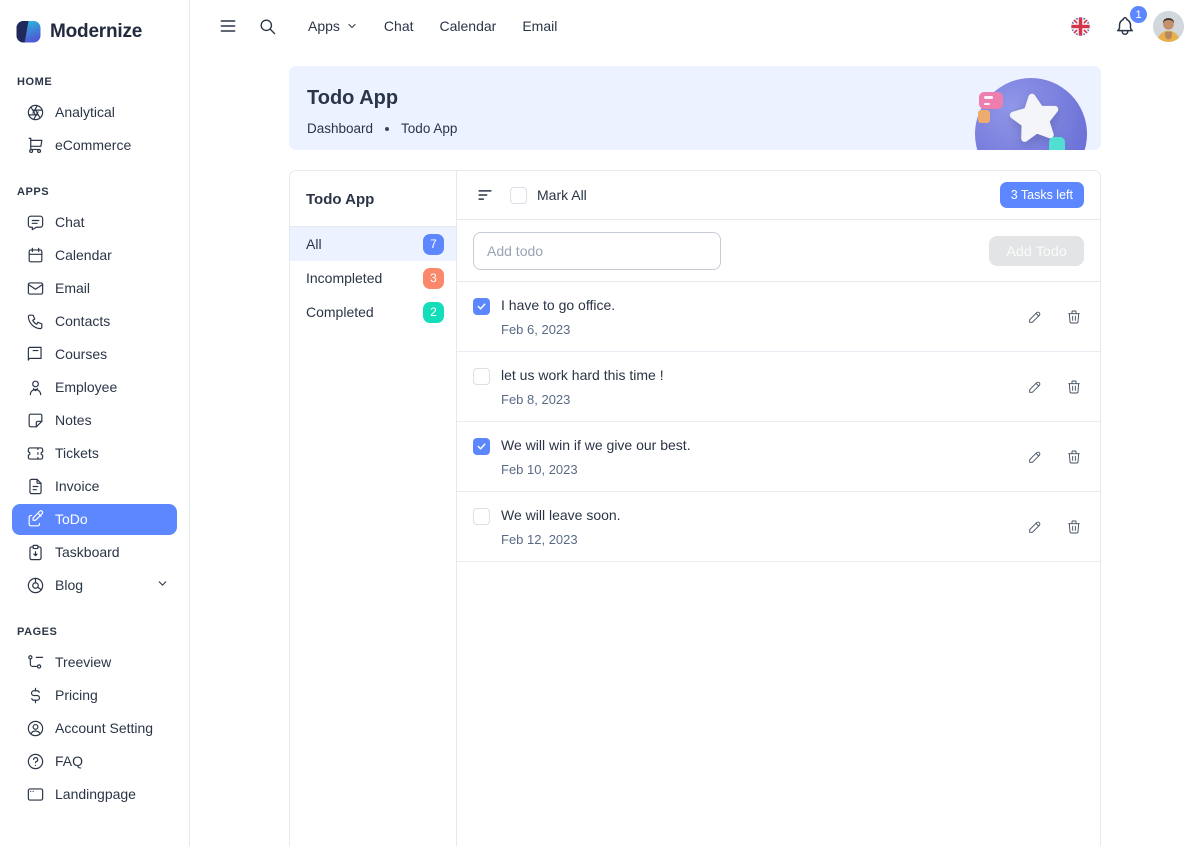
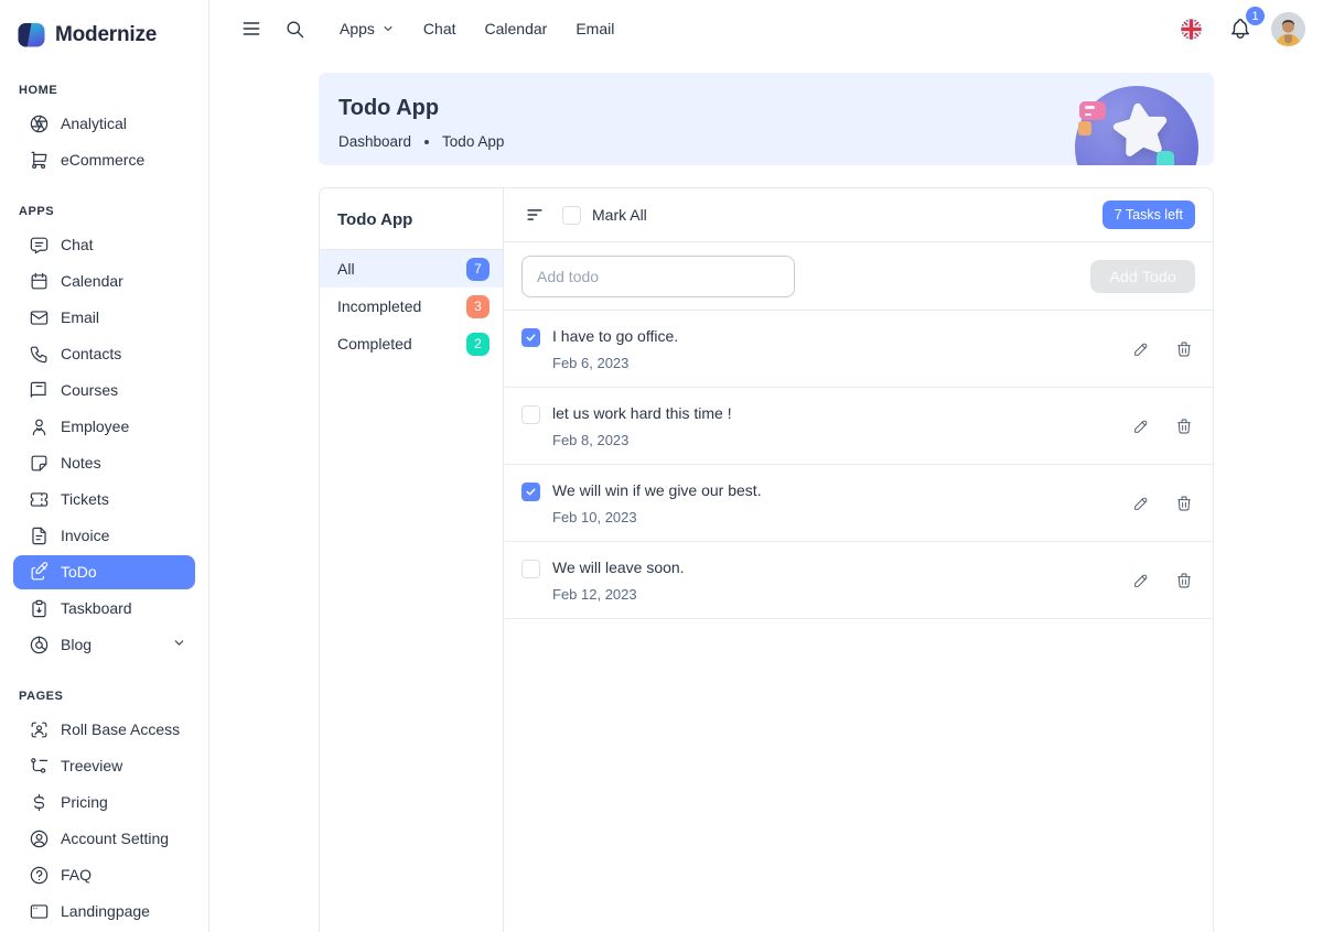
  Modernize
  HOME
  Analytical
  eCommerce
  APPS
  Chat
  Calendar
  Email
  Contacts
  Courses
  Employee
  Notes
  Tickets
  Invoice
  ToDo
  Taskboard
  Blog
  PAGES
+ Roll Base Access
  Treeview
  Pricing
  Account Setting
  FAQ
  Landingpage
  Apps
  Chat
  Calendar
  Email
  1
  Todo App
  Dashboard
  Todo App
  Todo App
  All
  7
  Incompleted
  3
  Completed
  2
  Mark All
- 3 Tasks left
+ 7 Tasks left
  Add todo
  Add Todo
  I have to go office.
  Feb 6, 2023
  let us work hard this time !
  Feb 8, 2023
  We will win if we give our best.
  Feb 10, 2023
  We will leave soon.
  Feb 12, 2023
